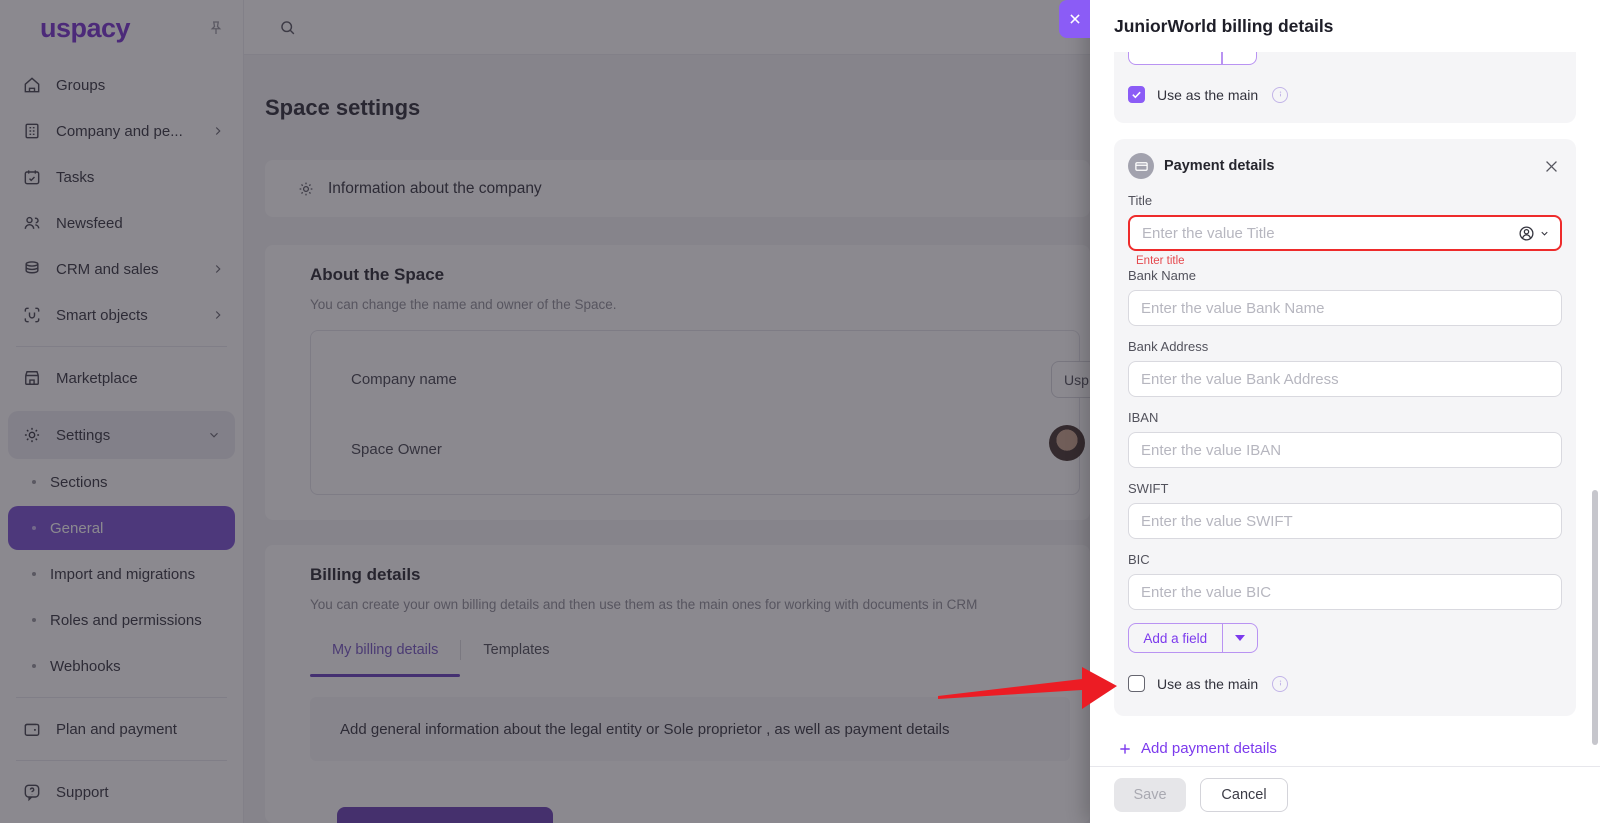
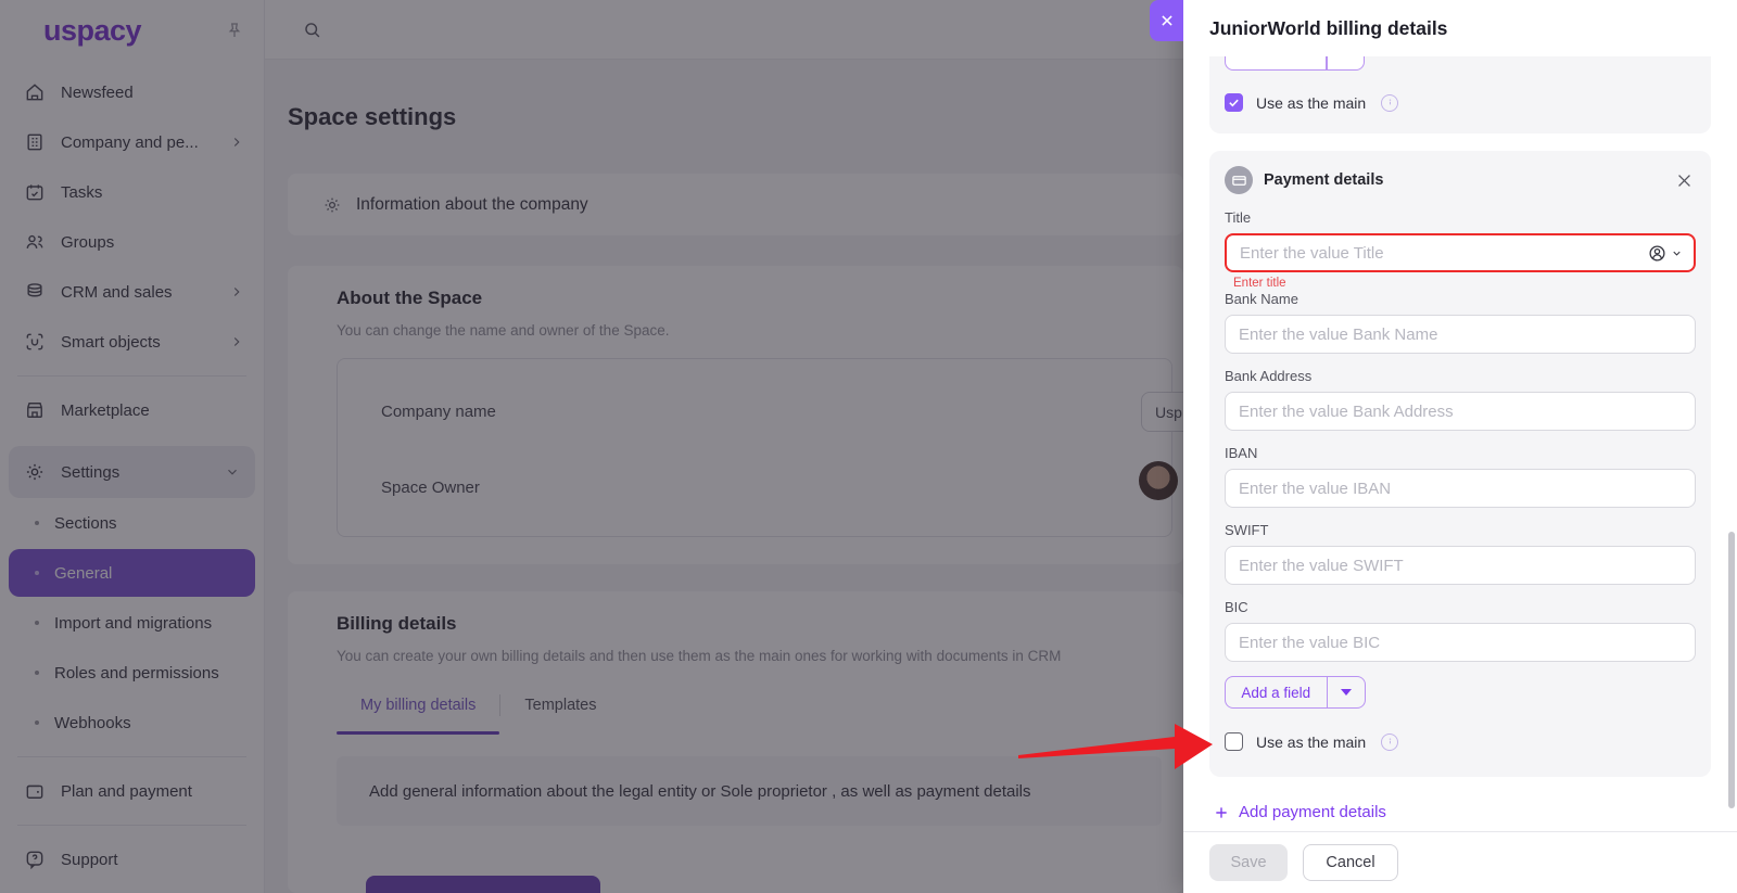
  uspacy
- Groups
+ Newsfeed
  Company and pe...
  Tasks
- Newsfeed
+ Groups
  CRM and sales
  Smart objects
  Marketplace
  Settings
  Sections
  General
  Import and migrations
  Roles and permissions
  Webhooks
  Plan and payment
  Support
  Space settings
  Information about the company
  About the Space
  You can change the name and owner of the Space.
  Company name
  Usp
  Space Owner
  Billing details
  You can create your own billing details and then use them as the main ones for working with documents in CRM
  My billing details
  Templates
  Add general information about the legal entity or Sole proprietor , as well as payment details
  JuniorWorld billing details
  Use as the main
  Payment details
  Title
  Enter the value Title
  Enter title
  Bank Name
  Enter the value Bank Name
  Bank Address
  Enter the value Bank Address
  IBAN
  Enter the value IBAN
  SWIFT
  Enter the value SWIFT
  BIC
  Enter the value BIC
  Add a field
  Use as the main
  Add payment details
  Save
  Cancel
